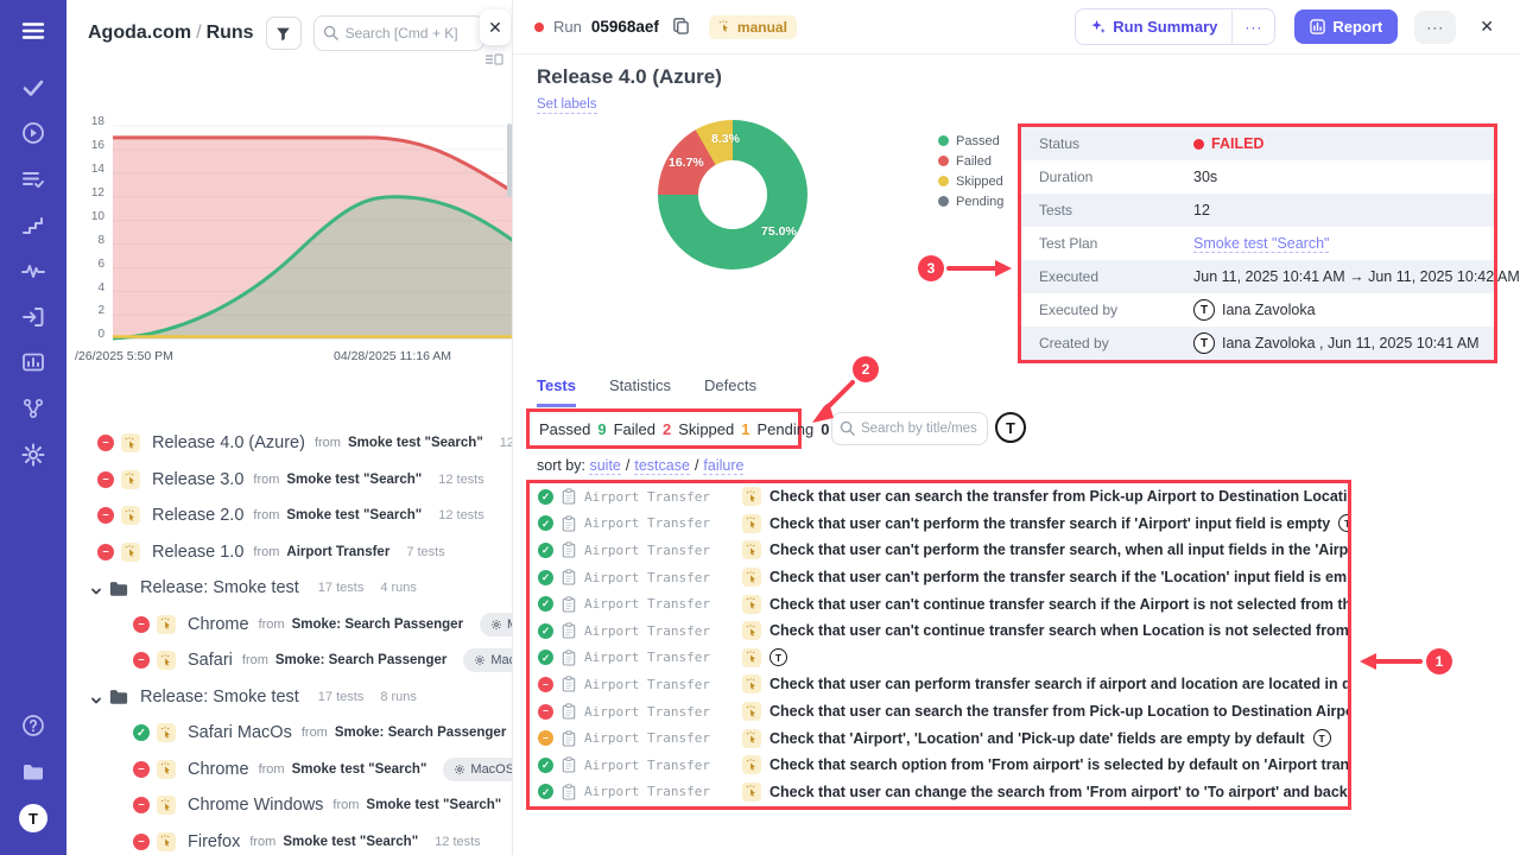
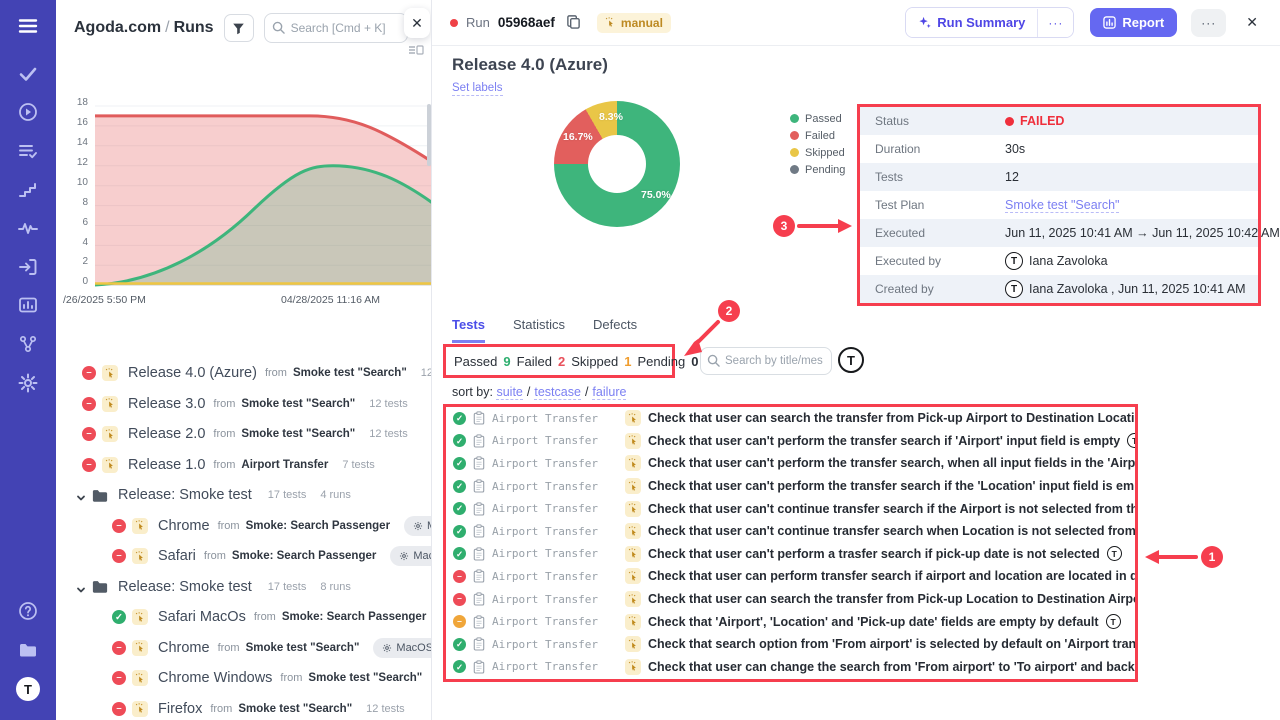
  T
  Agoda.com / Runs
  Search [Cmd + K]
  ✕
  18
  16
  14
  12
  10
  8
  6
  4
  2
  0
  /26/2025 5:50 PM
  04/28/2025 11:16 AM
  Release 4.0 (Azure)
  from
  Smoke test "Search"
  Release 3.0
  from
  Smoke test "Search"
  12 tests
  Release 2.0
  from
  Smoke test "Search"
  12 tests
  Release 1.0
  from
  Airport Transfer
  7 tests
  Release: Smoke test
  17 tests
  4 runs
  Chrome
  from
  Smoke: Search Passenger
  Safari
  from
  Smoke: Search Passenger
  Release: Smoke test
  17 tests
  8 runs
  Safari MacOs
  from
  Smoke: Search Passenger
  Chrome
  from
  Smoke test "Search"
  MacOS
  Chrome Windows
  from
  Smoke test "Search"
  Firefox
  from
  Smoke test "Search"
  12 tests
  Run
  05968aef
  manual
  Run Summary
  ···
  Report
  ···
  ✕
  Release 4.0 (Azure)
  Set labels
  75.0%
  16.7%
  8.3%
  Passed
  Failed
  Skipped
  Pending
  Status
  FAILED
  Duration
  30s
  Tests
  12
  Test Plan
  Smoke test "Search"
  Executed
  Jun 11, 2025 10:41 AM → Jun 11, 2025 10:42 AM
  Executed by
  T
  Iana Zavoloka
  Created by
  T
  Iana Zavoloka , Jun 11, 2025 10:41 AM
  Tests
  Statistics
  Defects
  Passed
  9
  Failed
  2
  Skipped
  1
  Pending
  0
  Search by title/mes
  T
  sort by: suite / testcase / failure
  Airport Transfer
  Check that user can search the transfer from Pick-up Airport to Destination Locati
  Airport Transfer
  Check that user can't perform the transfer search if 'Airport' input field is empty
  T
  Airport Transfer
  Check that user can't perform the transfer search, when all input fields in the 'Airp
  Airport Transfer
  Check that user can't perform the transfer search if the 'Location' input field is em
  Airport Transfer
  Check that user can't continue transfer search if the Airport is not selected from th
  Airport Transfer
  Check that user can't continue transfer search when Location is not selected from
  Airport Transfer
+ Check that user can't perform a trasfer search if pick-up date is not selected
  T
  Airport Transfer
  Check that user can perform transfer search if airport and location are located in d
  Airport Transfer
  Check that user can search the transfer from Pick-up Location to Destination Airp
  Airport Transfer
  Check that 'Airport', 'Location' and 'Pick-up date' fields are empty by default
  T
  Airport Transfer
  Check that search option from 'From airport' is selected by default on 'Airport tran
  Airport Transfer
  Check that user can change the search from 'From airport' to 'To airport' and back
  3
  2
  1
